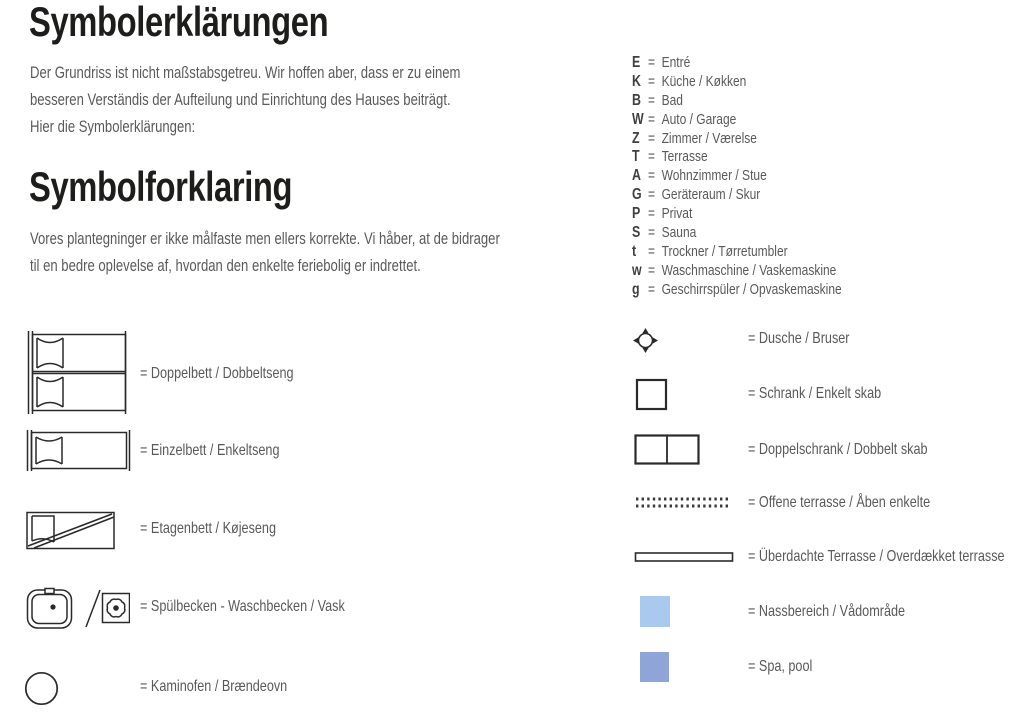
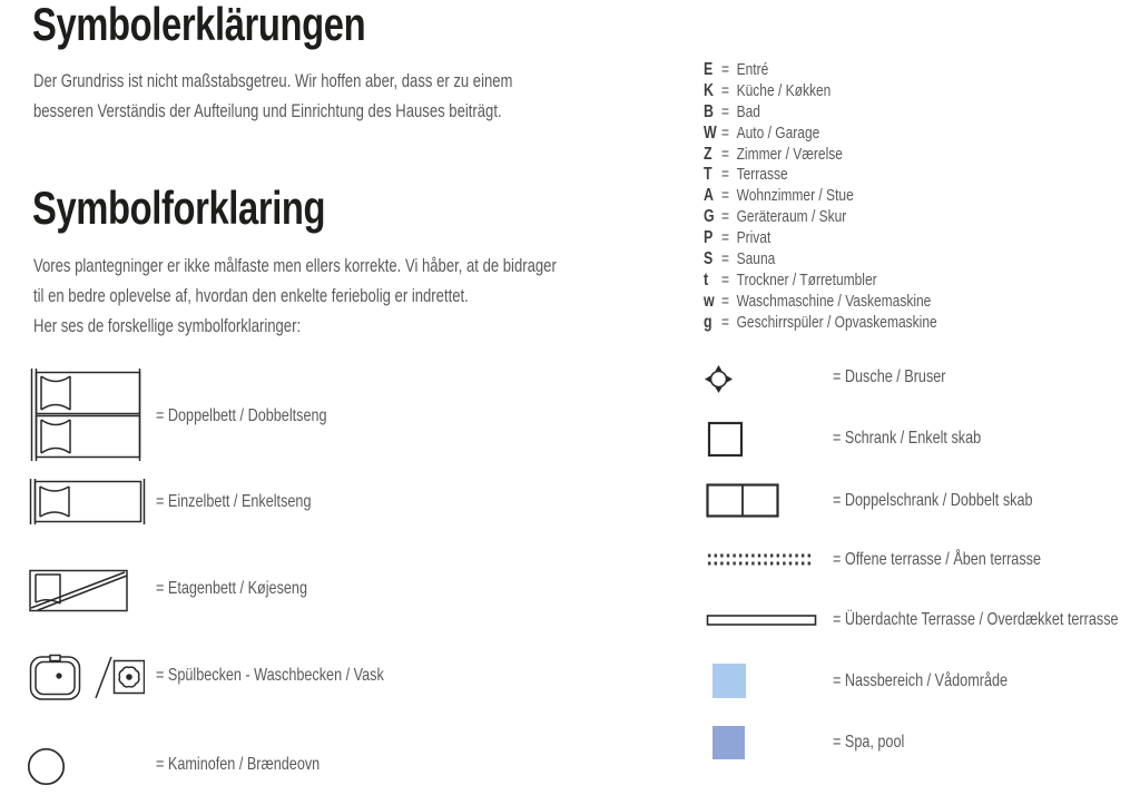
  Symbolerklärungen
  Der Grundriss ist nicht maßstabsgetreu. Wir hoffen aber, dass er zu einem
  besseren Verständis der Aufteilung und Einrichtung des Hauses beiträgt.
- Hier die Symbolerklärungen:
  Symbolforklaring
  Vores plantegninger er ikke målfaste men ellers korrekte. Vi håber, at de bidrager
  til en bedre oplevelse af, hvordan den enkelte feriebolig er indrettet.
+ Her ses de forskellige symbolforklaringer:
  E
  =
  Entré
  K
  =
  Küche / Køkken
  B
  =
  Bad
  W
  =
  Auto / Garage
  Z
  =
  Zimmer / Værelse
  T
  =
  Terrasse
  A
  =
  Wohnzimmer / Stue
  G
  =
  Geräteraum / Skur
  P
  =
  Privat
  S
  =
  Sauna
  t
  =
  Trockner / Tørretumbler
  w
  =
  Waschmaschine / Vaskemaskine
  g
  =
  Geschirrspüler / Opvaskemaskine
  = Doppelbett / Dobbeltseng
  = Einzelbett / Enkeltseng
  = Etagenbett / Køjeseng
  = Spülbecken - Waschbecken / Vask
  = Kaminofen / Brændeovn
  = Dusche / Bruser
  = Schrank / Enkelt skab
  = Doppelschrank / Dobbelt skab
- = Offene terrasse / Åben enkelte
+ = Offene terrasse / Åben terrasse
  = Überdachte Terrasse / Overdækket terrasse
  = Nassbereich / Vådområde
  = Spa, pool
